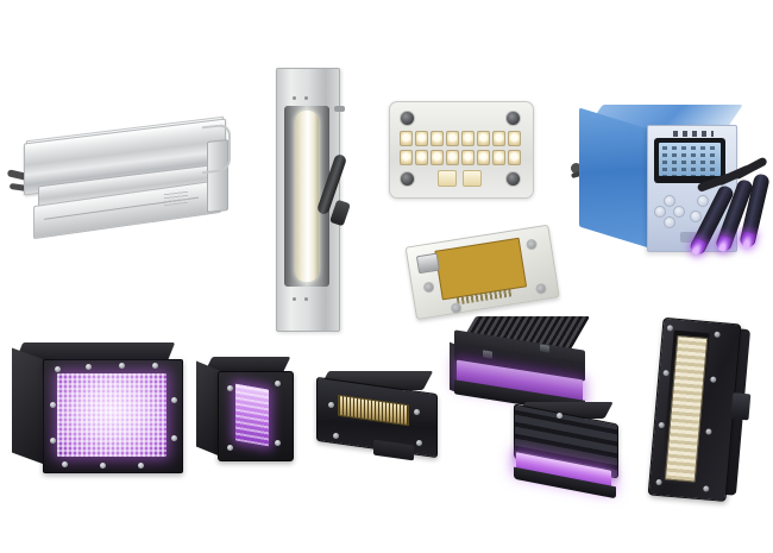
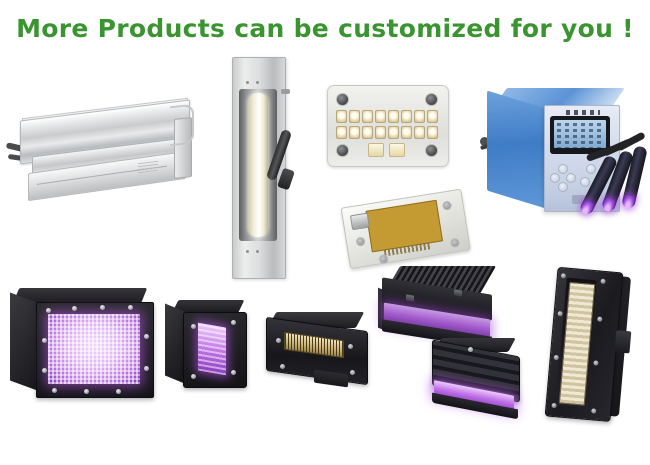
+ More Products can be customized for you !
